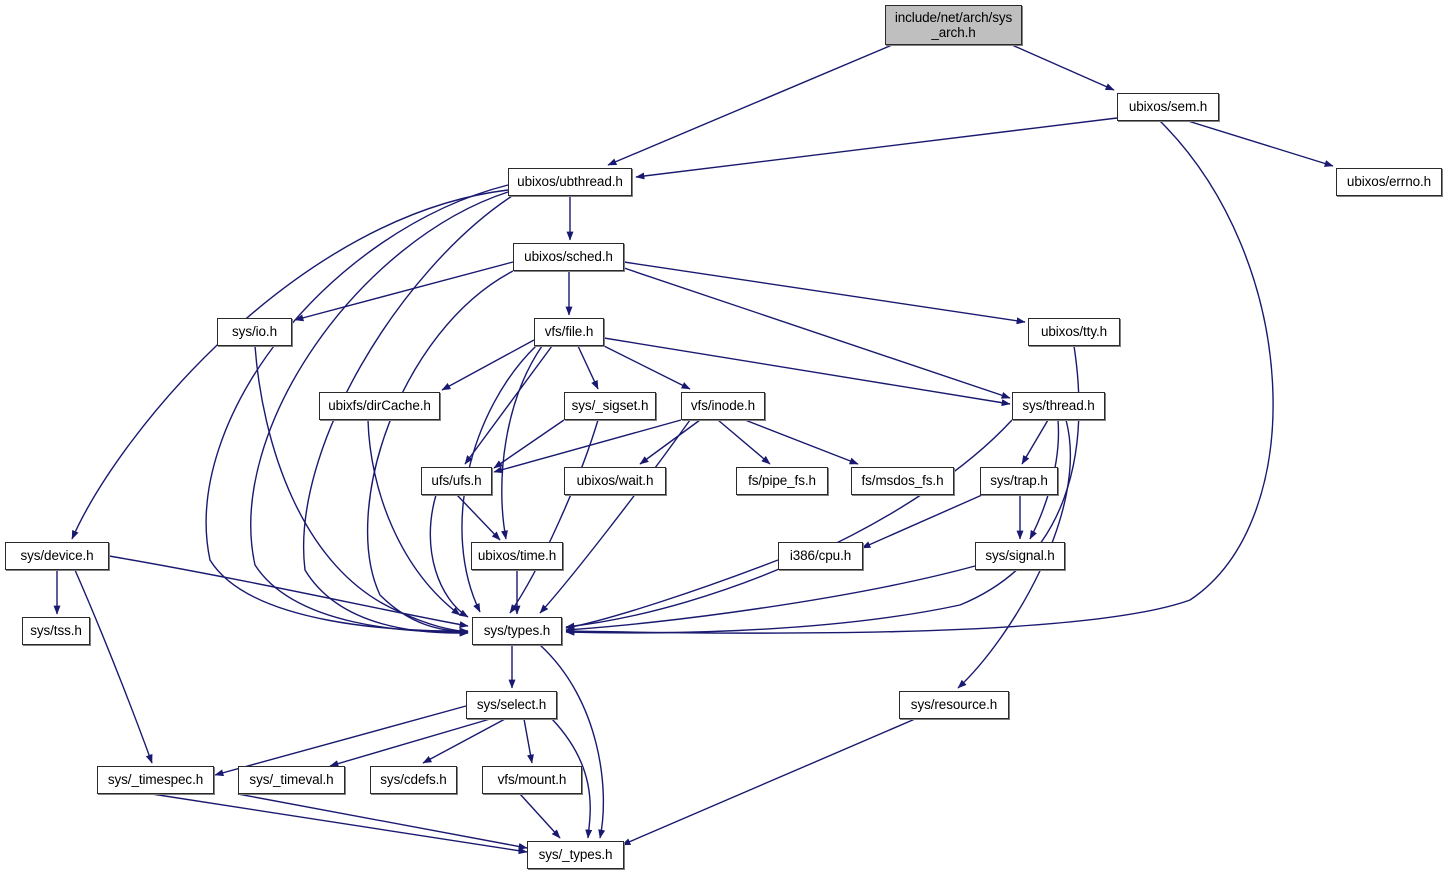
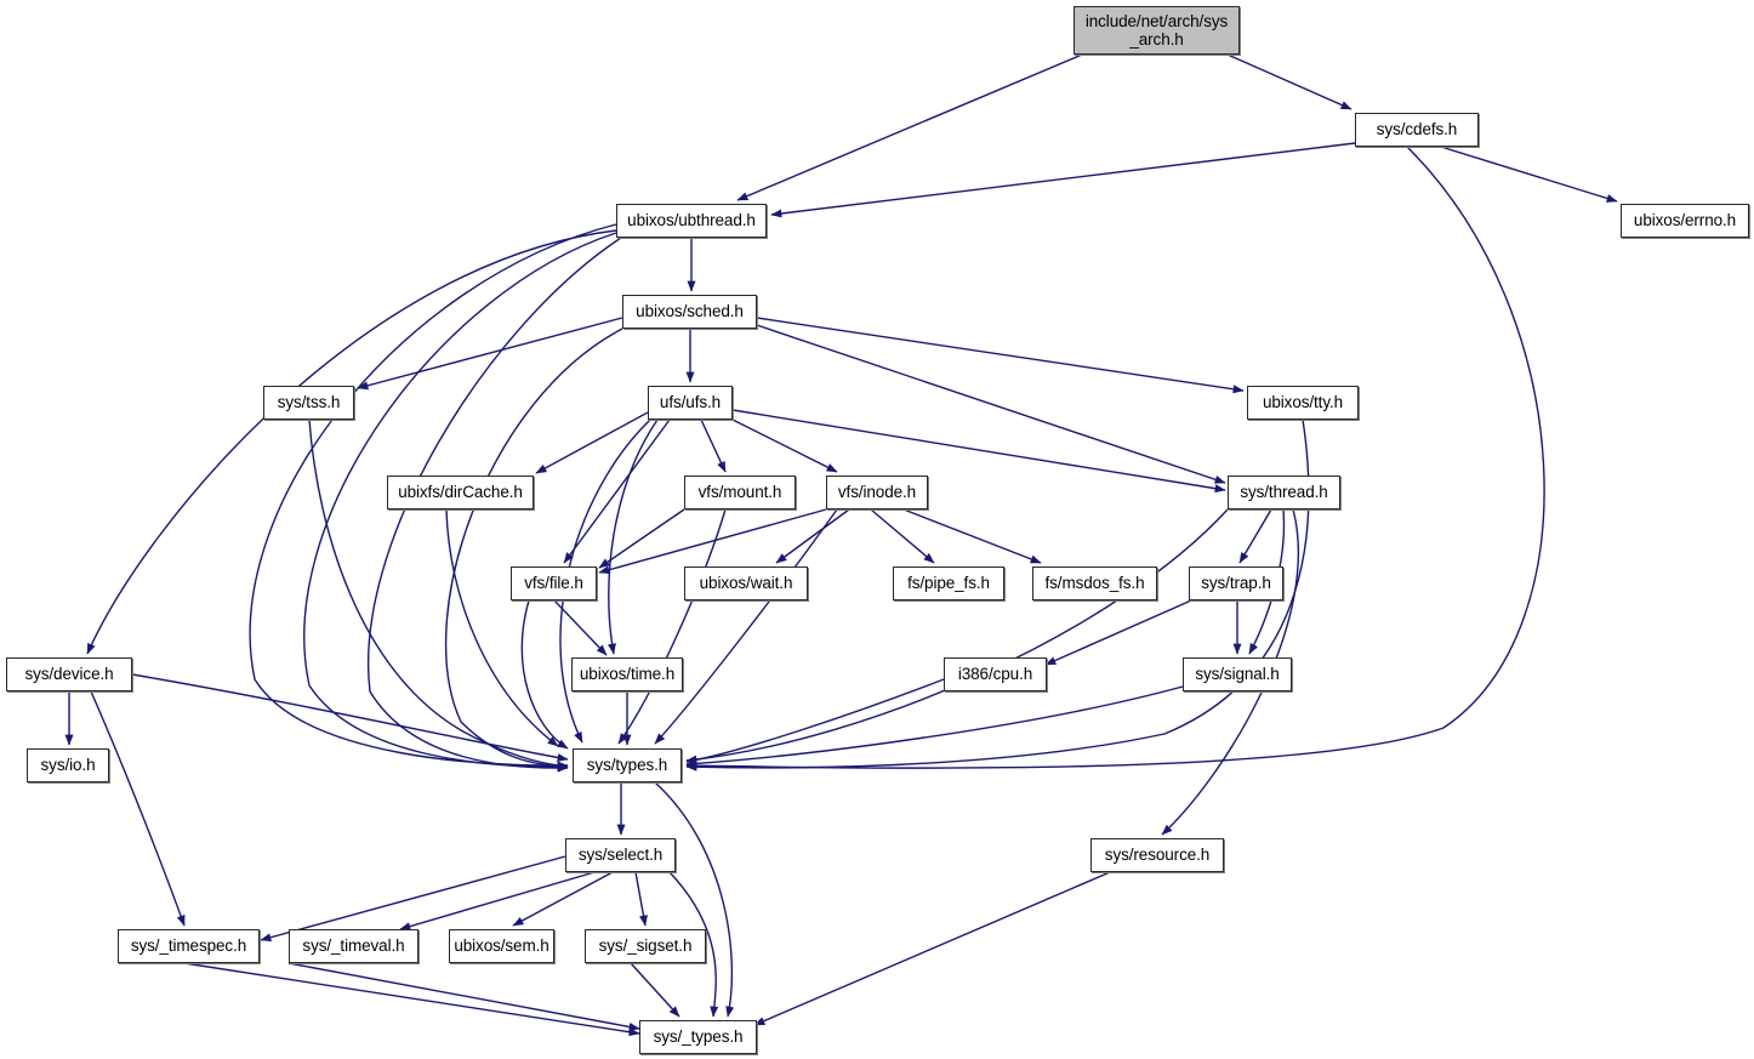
  include/net/arch/sys
  _arch.h
- ubixos/sem.h
+ sys/cdefs.h
  ubixos/errno.h
  ubixos/ubthread.h
  ubixos/sched.h
- sys/io.h
+ sys/tss.h
- vfs/file.h
+ ufs/ufs.h
  ubixos/tty.h
  ubixfs/dirCache.h
- sys/_sigset.h
+ vfs/mount.h
  vfs/inode.h
  sys/thread.h
- ufs/ufs.h
+ vfs/file.h
  ubixos/wait.h
  fs/pipe_fs.h
  fs/msdos_fs.h
  sys/trap.h
  ubixos/time.h
  i386/cpu.h
  sys/signal.h
  sys/device.h
  sys/types.h
- sys/tss.h
+ sys/io.h
  sys/select.h
  sys/resource.h
  sys/_timespec.h
  sys/_timeval.h
- sys/cdefs.h
+ ubixos/sem.h
- vfs/mount.h
+ sys/_sigset.h
  sys/_types.h
